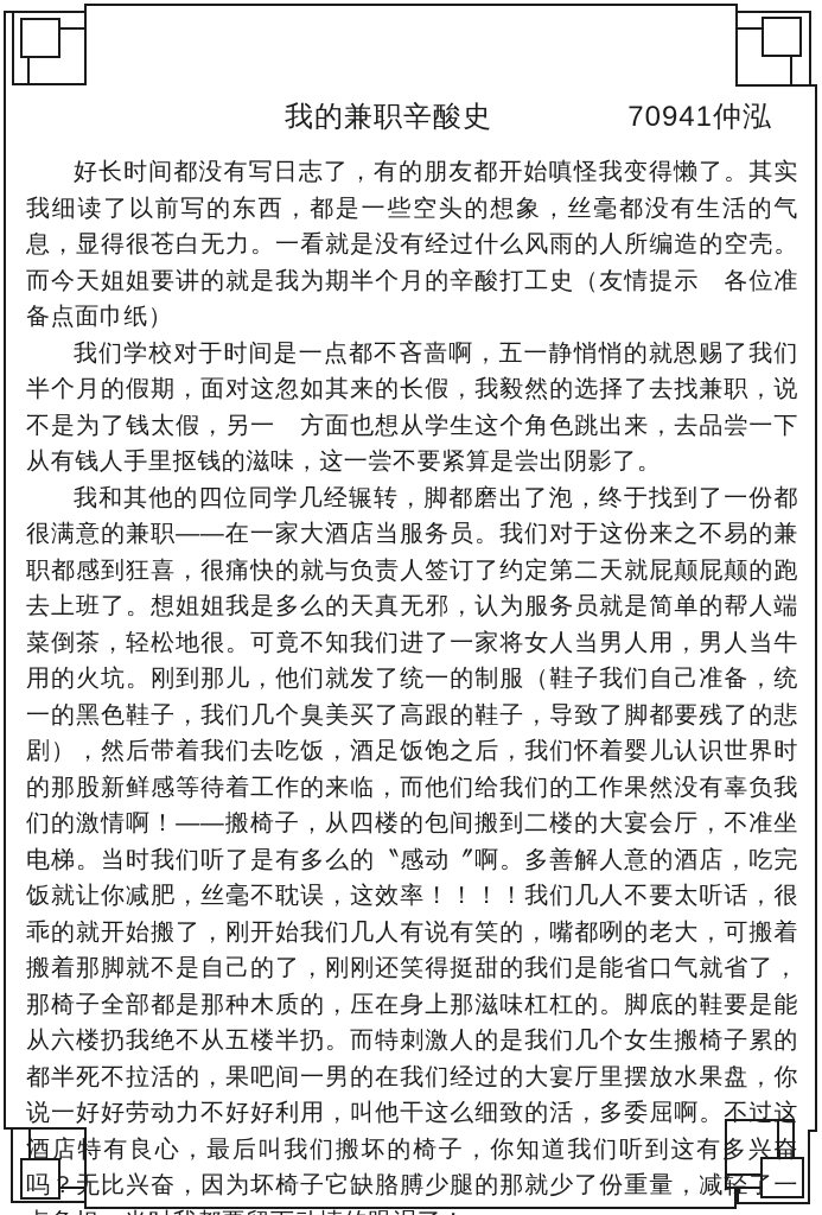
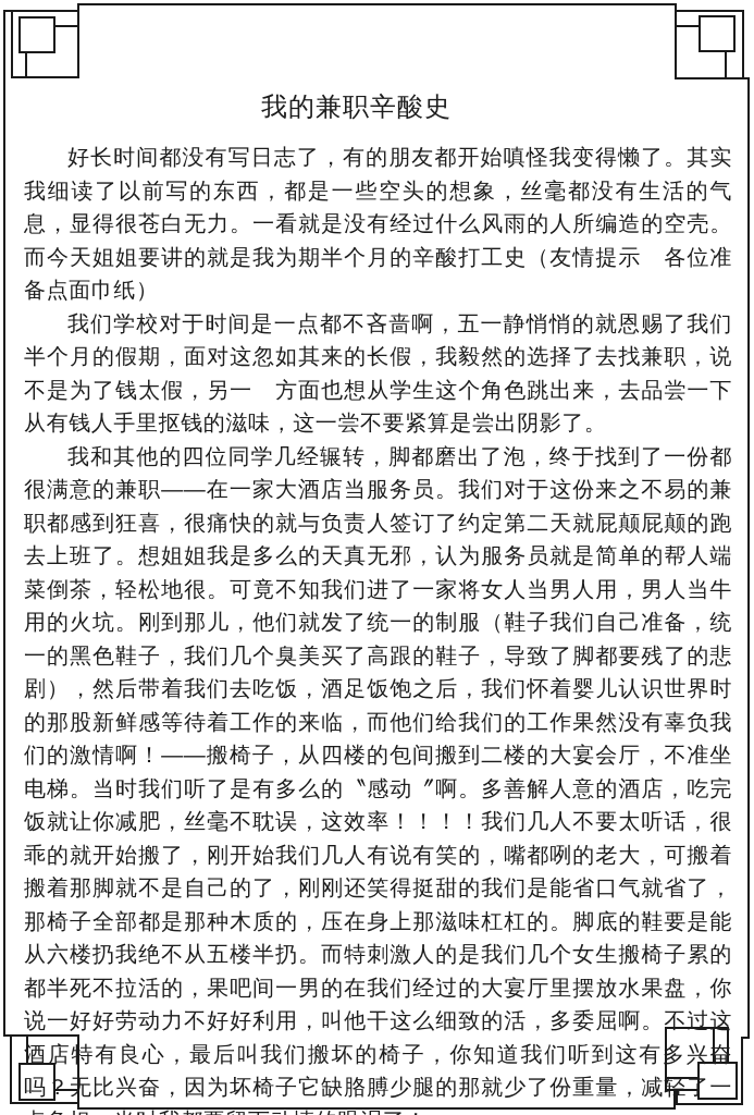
  我的兼职辛酸史
- 70941仲泓
  好长时间都没有写日志了，有的朋友都开始嗔怪我变得懒了。其实我细读了以前写的东西，都是一些空头的想象，丝毫都没有生活的气息，显得很苍白无力。一看就是没有经过什么风雨的人所编造的空壳。而今天姐姐要讲的就是我为期半个月的辛酸打工史（友情提示 各位准备点面巾纸）
  我们学校对于时间是一点都不吝啬啊，五一静悄悄的就恩赐了我们半个月的假期，面对这忽如其来的长假，我毅然的选择了去找兼职，说不是为了钱太假，另一 方面也想从学生这个角色跳出来，去品尝一下从有钱人手里抠钱的滋味，这一尝不要紧算是尝出阴影了。
  我和其他的四位同学几经辗转，脚都磨出了泡，终于找到了一份都很满意的兼职——在一家大酒店当服务员。我们对于这份来之不易的兼职都感到狂喜，很痛快的就与负责人签订了约定第二天就屁颠屁颠的跑去上班了。想姐姐我是多么的天真无邪，认为服务员就是简单的帮人端菜倒茶，轻松地很。可竟不知我们进了一家将女人当男人用，男人当牛用的火坑。刚到那儿，他们就发了统一的制服（鞋子我们自己准备，统一的黑色鞋子，我们几个臭美买了高跟的鞋子，导致了脚都要残了的悲剧），然后带着我们去吃饭，酒足饭饱之后，我们怀着婴儿认识世界时的那股新鲜感等待着工作的来临，而他们给我们的工作果然没有辜负我们的激情啊！——搬椅子，从四楼的包间搬到二楼的大宴会厅，不准坐电梯。当时我们听了是有多么的〝感动〞啊。多善解人意的酒店，吃完饭就让你减肥，丝毫不耽误，这效率！！！！我们几人不要太听话，很乖的就开始搬了，刚开始我们几人有说有笑的，嘴都咧的老大，可搬着搬着那脚就不是自己的了，刚刚还笑得挺甜的我们是能省口气就省了，那椅子全部都是那种木质的，压在身上那滋味杠杠的。脚底的鞋要是能从六楼扔我绝不从五楼半扔。而特刺激人的是我们几个女生搬椅子累的都半死不拉活的，果吧间一男的在我们经过的大宴厅里摆放水果盘，你说一好好劳动力不好好利用，叫他干这么细致的活，多委屈啊。不过这酒店特有良心，最后叫我们搬坏的椅子，你知道我们听到这有多兴奋吗？无比兴奋，因为坏椅子它缺胳膊少腿的那就少了份重量，减轻了一
